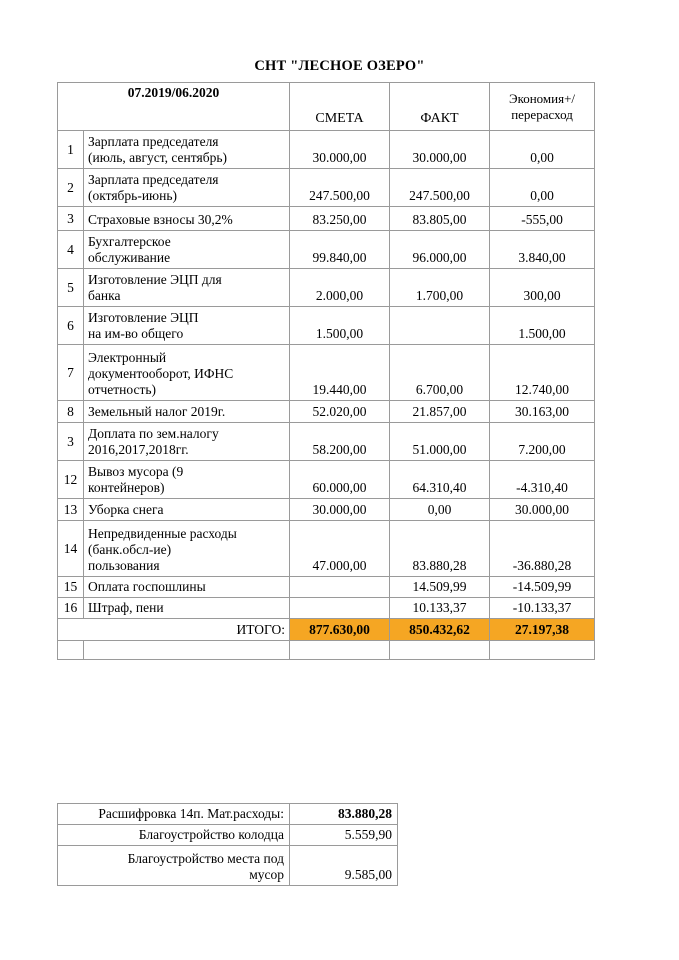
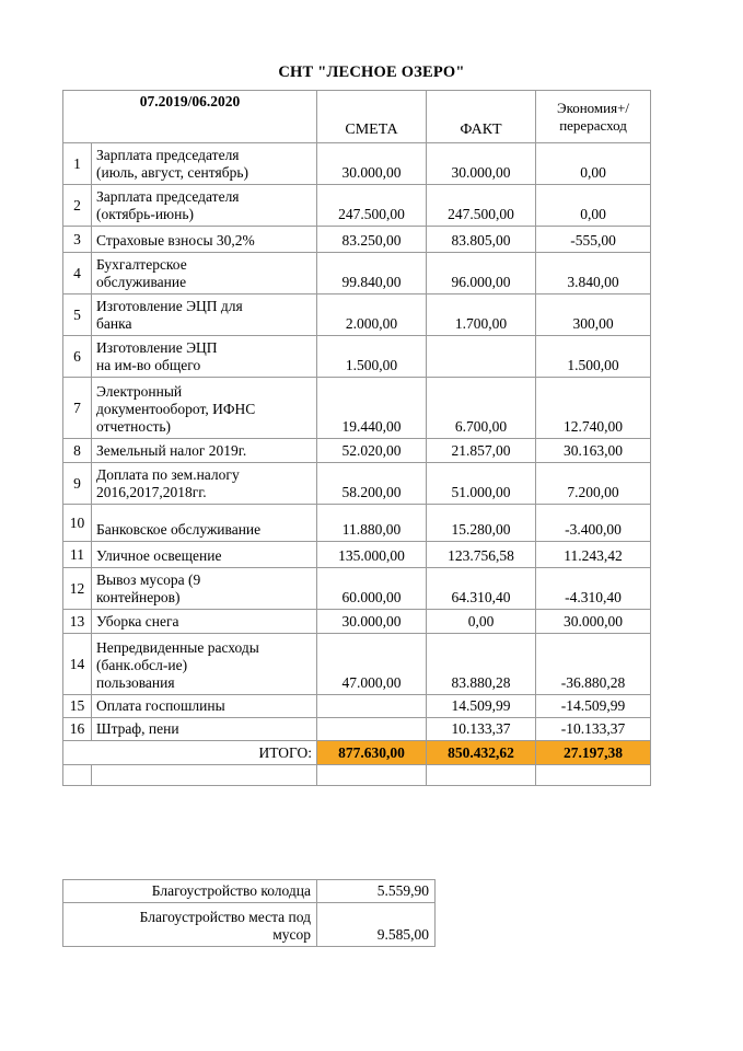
  СНТ "ЛЕСНОЕ ОЗЕРО"
  07.2019/06.2020	СМЕТА	ФАКТ	Экономия+/ перерасход
  1	Зарплата председателя (июль, август, сентябрь)	30.000,00	30.000,00	0,00
  2	Зарплата председателя (октябрь-июнь)	247.500,00	247.500,00	0,00
  3	Страховые взносы 30,2%	83.250,00	83.805,00	-555,00
  4	Бухгалтерское обслуживание	99.840,00	96.000,00	3.840,00
  5	Изготовление ЭЦП для банка	2.000,00	1.700,00	300,00
  6	Изготовление ЭЦП на им-во общего	1.500,00		1.500,00
  7	Электронный документооборот, ИФНС отчетность)	19.440,00	6.700,00	12.740,00
  8	Земельный налог 2019г.	52.020,00	21.857,00	30.163,00
- 3	Доплата по зем.налогу 2016,2017,2018гг.	58.200,00	51.000,00	7.200,00
+ 9	Доплата по зем.налогу 2016,2017,2018гг.	58.200,00	51.000,00	7.200,00
+ 10	Банковское обслуживание	11.880,00	15.280,00	-3.400,00
+ 11	Уличное освещение	135.000,00	123.756,58	11.243,42
  12	Вывоз мусора (9 контейнеров)	60.000,00	64.310,40	-4.310,40
  13	Уборка снега	30.000,00	0,00	30.000,00
  14	Непредвиденные расходы (банк.обсл-ие) пользования	47.000,00	83.880,28	-36.880,28
  15	Оплата госпошлины		14.509,99	-14.509,99
  16	Штраф, пени		10.133,37	-10.133,37
  ИТОГО:	877.630,00	850.432,62	27.197,38
- Расшифровка 14п. Мат.расходы:	83.880,28
  Благоустройство колодца	5.559,90
  Благоустройство места под мусор	9.585,00
